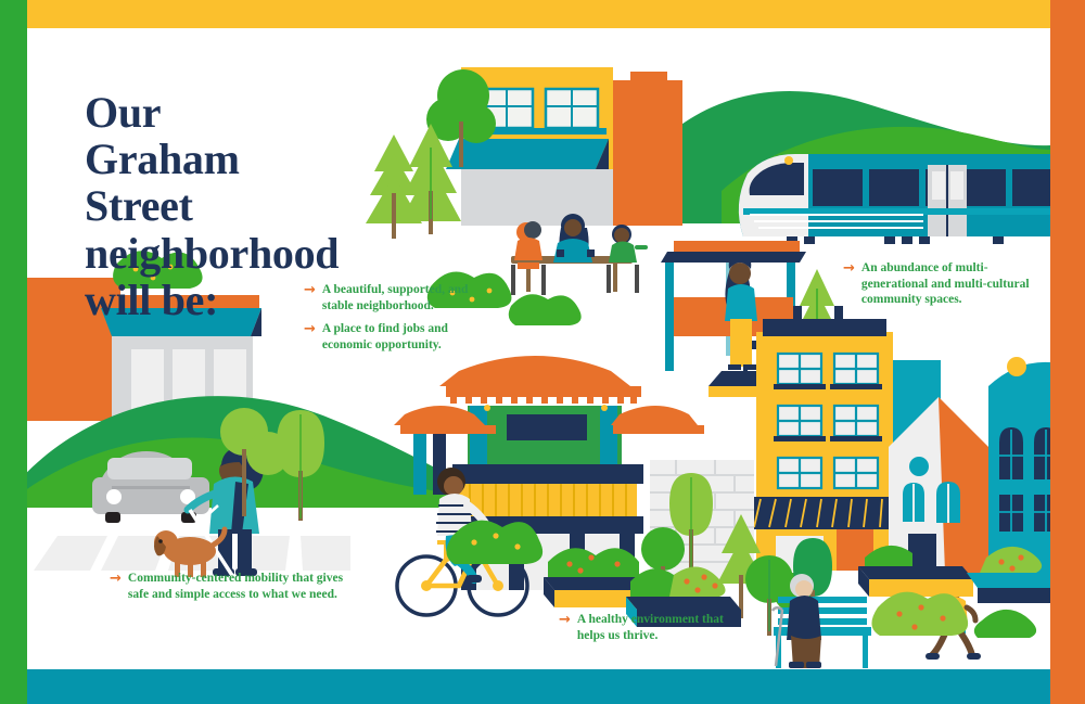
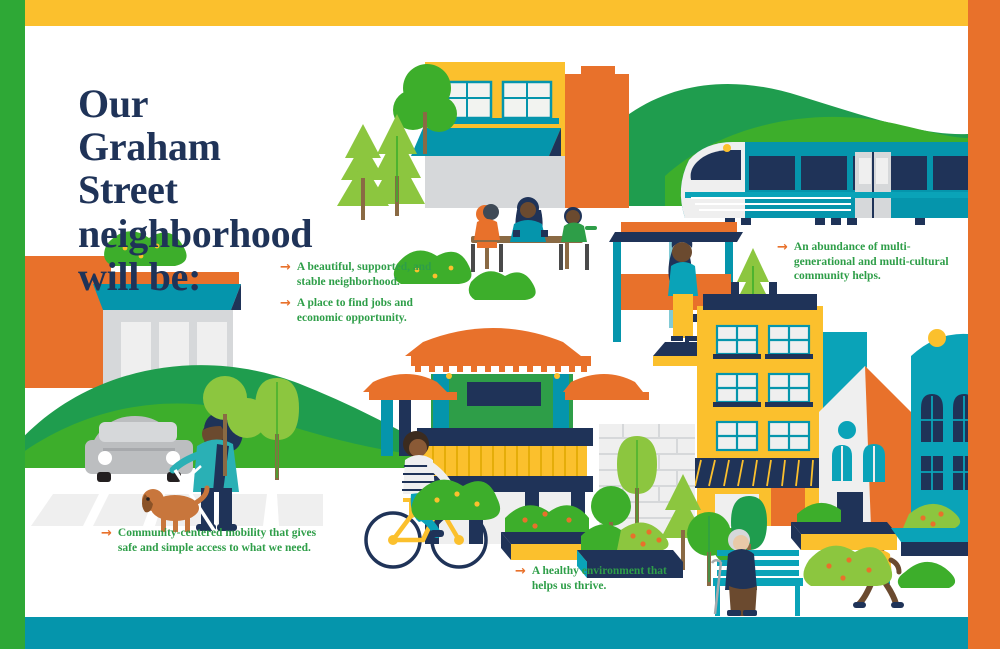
  Our
  Graham
  Street
  neighborhood
  will be:
  →
  A beautiful, supported, and stable neighborhood.
  →
  A place to find jobs and economic opportunity.
  →
- An abundance of multi-generational and multi-cultural community spaces.
+ An abundance of multi-generational and multi-cultural community helps.
  →
  Community-centered mobility that gives safe and simple access to what we need.
  →
  A healthy environment that helps us thrive.
